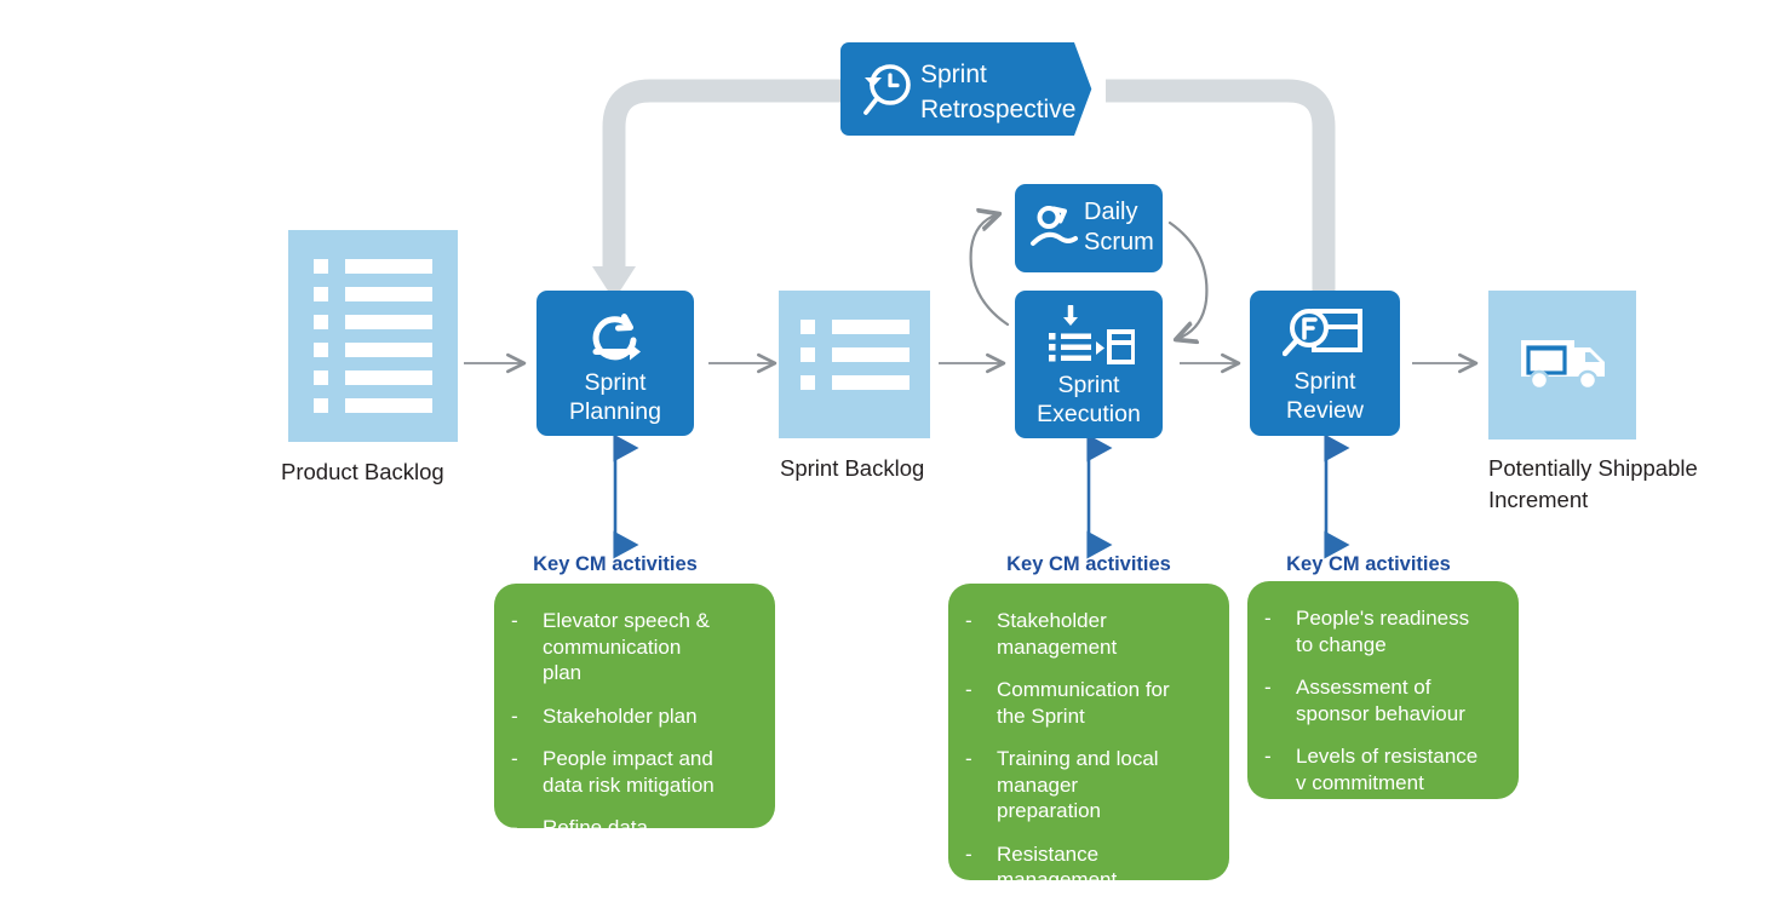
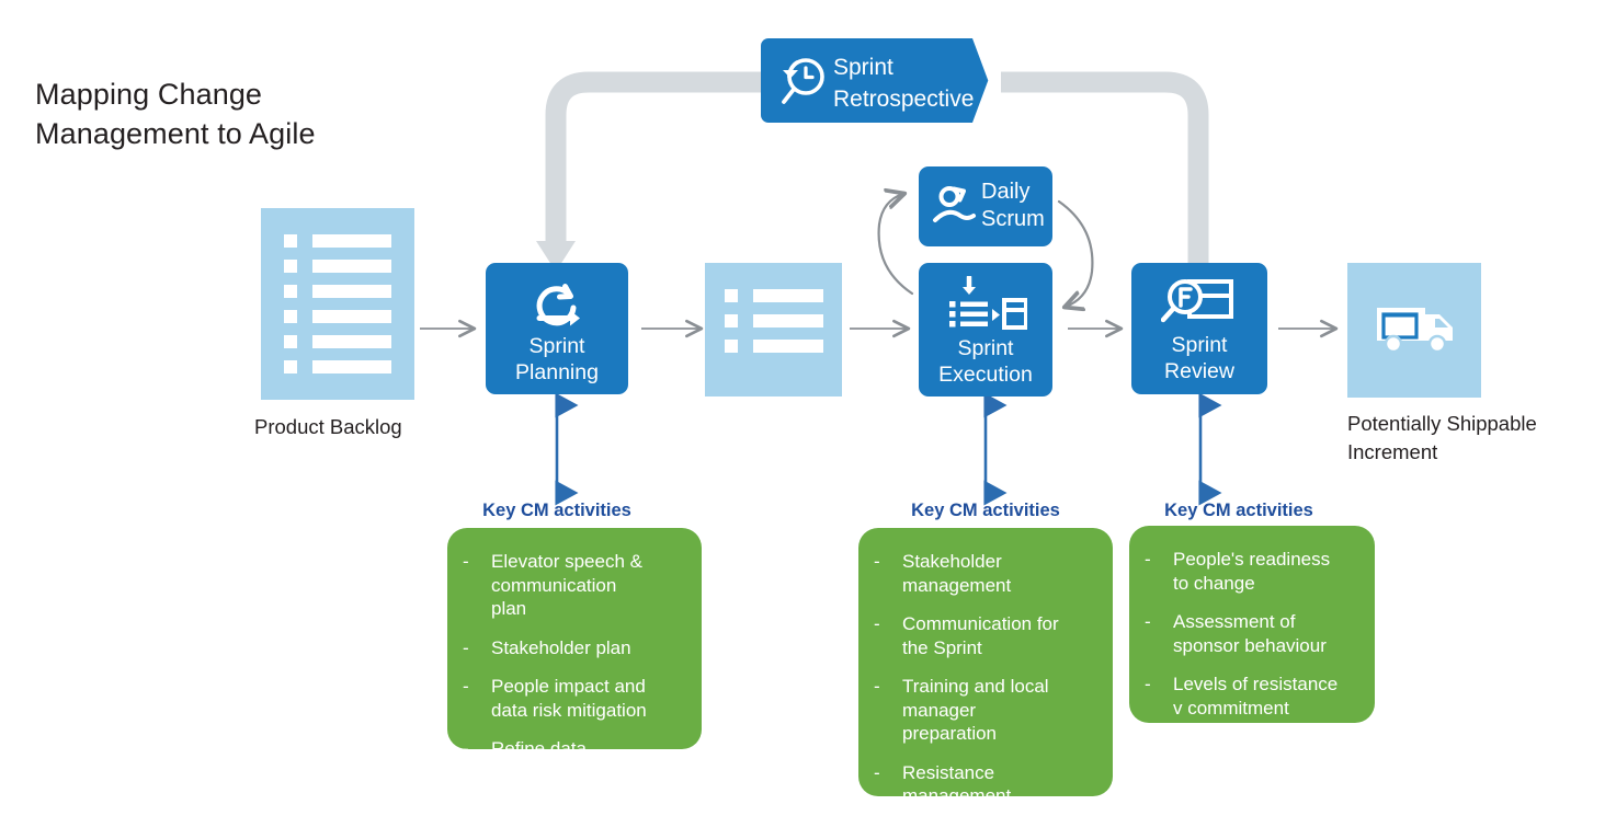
+ Mapping Change
+ Management to Agile
  Product Backlog
  Sprint
  Planning
- Sprint Backlog
  Daily
  Scrum
  Sprint
  Execution
  Sprint
  Review
  Potentially Shippable
  Increment
  Sprint
  Retrospective
  Key CM activities
  -
  Elevator speech &
  communication
  plan
  -
  Stakeholder plan
  -
  People impact and
  data risk mitigation
  -
  Refine data
  Key CM activities
  -
  Stakeholder
  management
  -
  Communication for
  the Sprint
  -
  Training and local
  manager
  preparation
  -
  Resistance
  management
  Key CM activities
  -
  People's readiness
  to change
  -
  Assessment of
  sponsor behaviour
  -
  Levels of resistance
  v commitment
